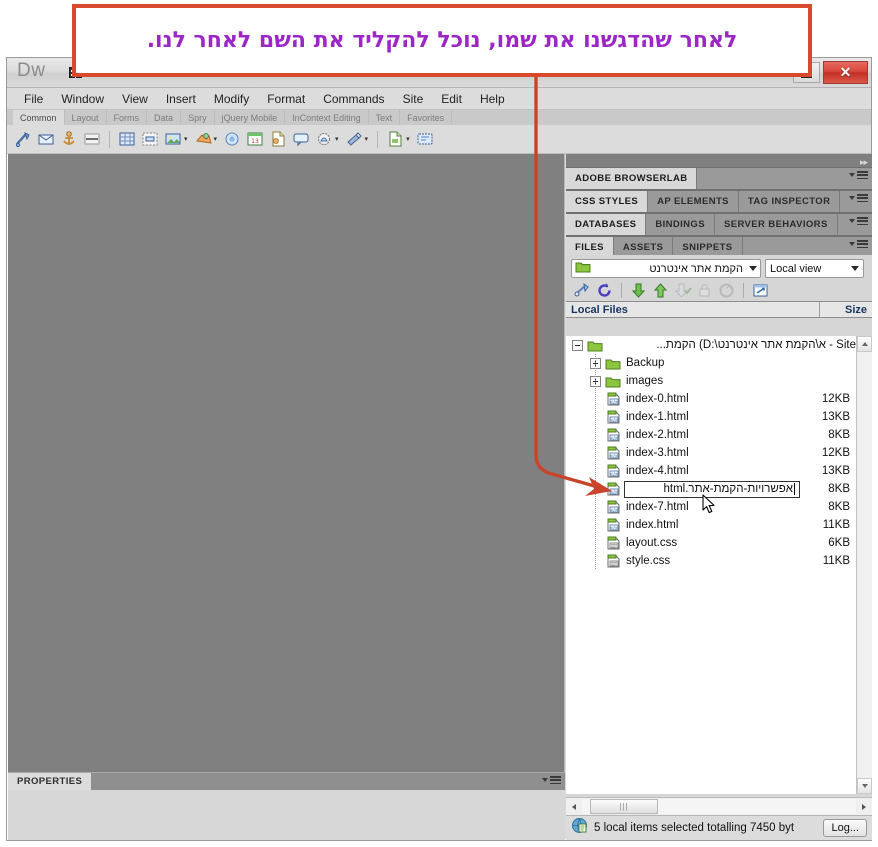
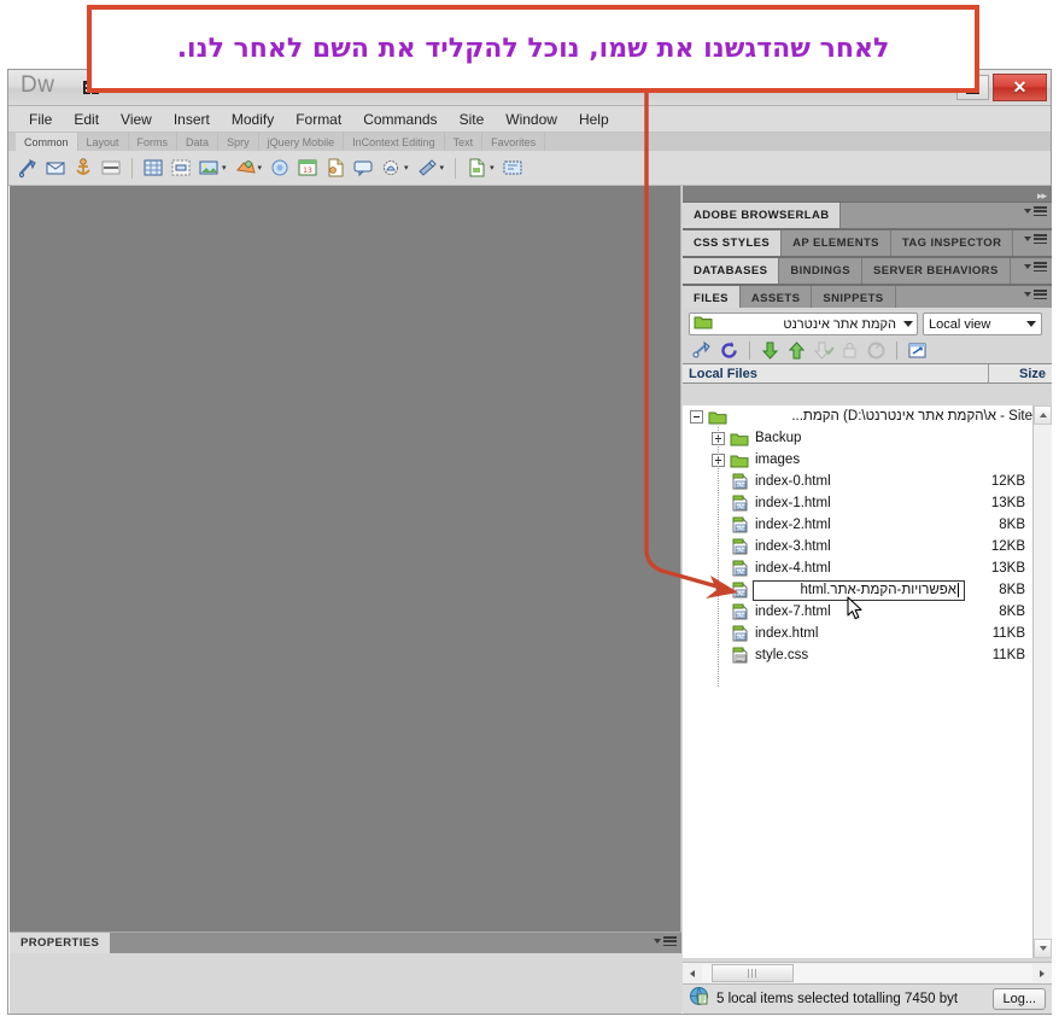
  Dw
  ✕
  File
- Window
+ Edit
  View
  Insert
  Modify
  Format
  Commands
  Site
- Edit
+ Window
  Help
  Common
  Layout
  Forms
  Data
  Spry
  jQuery Mobile
  InContext Editing
  Text
  Favorites
  PROPERTIES
  ▸▸
  ADOBE BROWSERLAB
  CSS STYLES
  AP ELEMENTS
  TAG INSPECTOR
  DATABASES
  BINDINGS
  SERVER BEHAVIORS
  FILES
  ASSETS
  SNIPPETS
  הקמת אתר אינטרנט
  Local view
  Local Files
  Size
  הקמת... (D:\א\הקמת אתר אינטרנט - Site
  Backup
  images
  index-0.html
  12KB
  index-1.html
  13KB
  index-2.html
  8KB
  index-3.html
  12KB
  index-4.html
  13KB
  אפשרויות-הקמת-אתר.html
  8KB
  index-7.html
  8KB
  index.html
  11KB
- layout.css
- 6KB
  style.css
  11KB
  |||
  5 local items selected totalling 7450 byt
  Log...
  לאחר שהדגשנו את שמו, נוכל להקליד את השם לאחר לנו.
